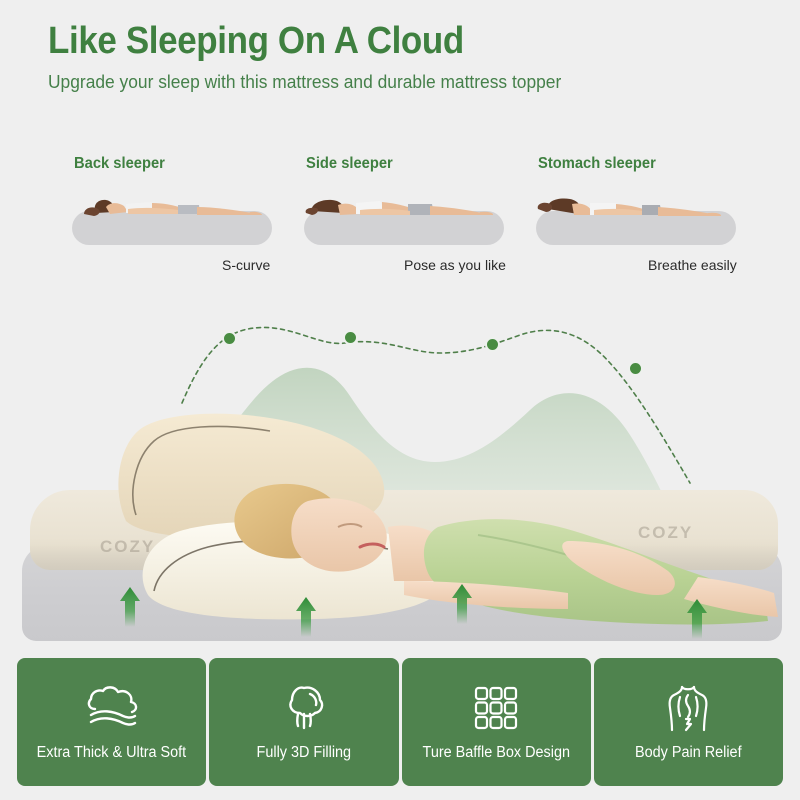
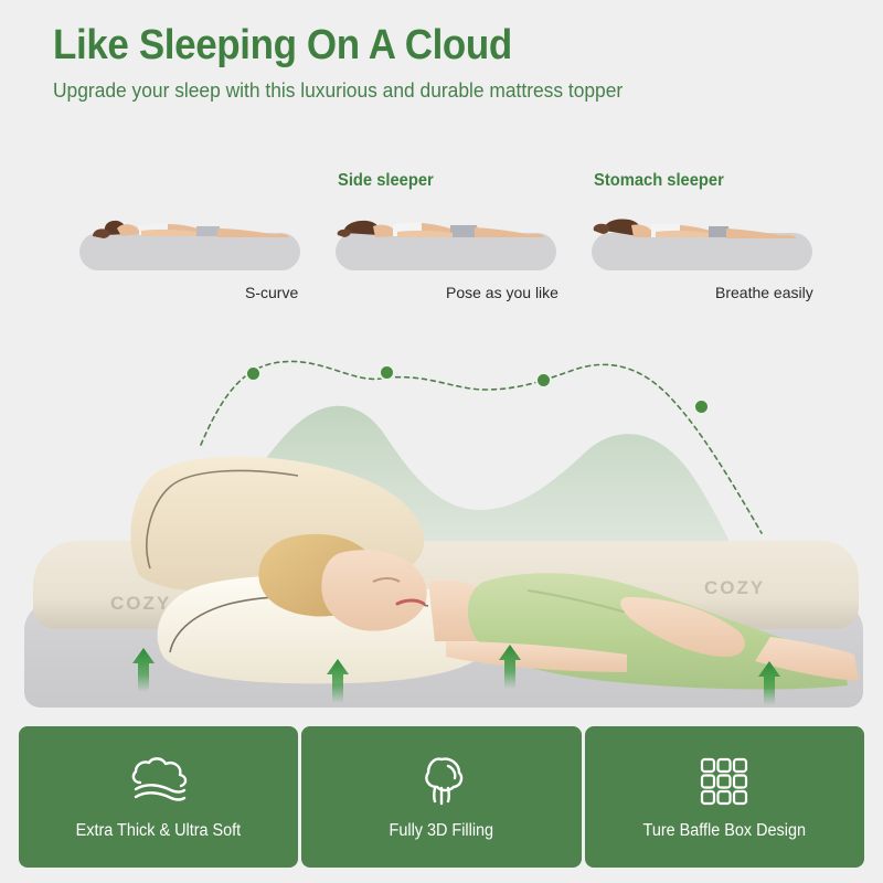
  Like Sleeping On A Cloud
- Upgrade your sleep with this mattress and durable mattress topper
+ Upgrade your sleep with this luxurious and durable mattress topper
- Back sleeper
  S-curve
  Side sleeper
  Pose as you like
  Stomach sleeper
  Breathe easily
  COZY
  COZY
  Extra Thick & Ultra Soft
  Fully 3D Filling
  Ture Baffle Box Design
- Body Pain Relief
